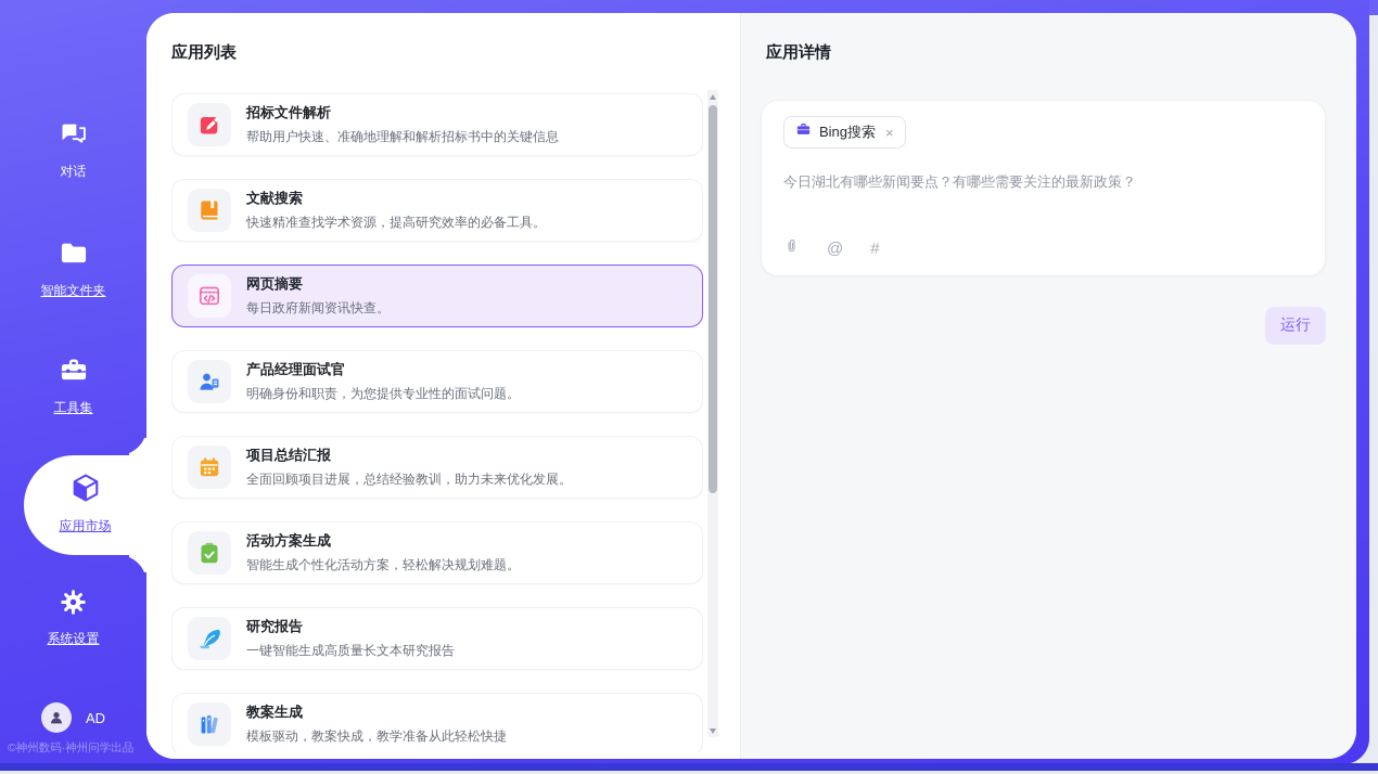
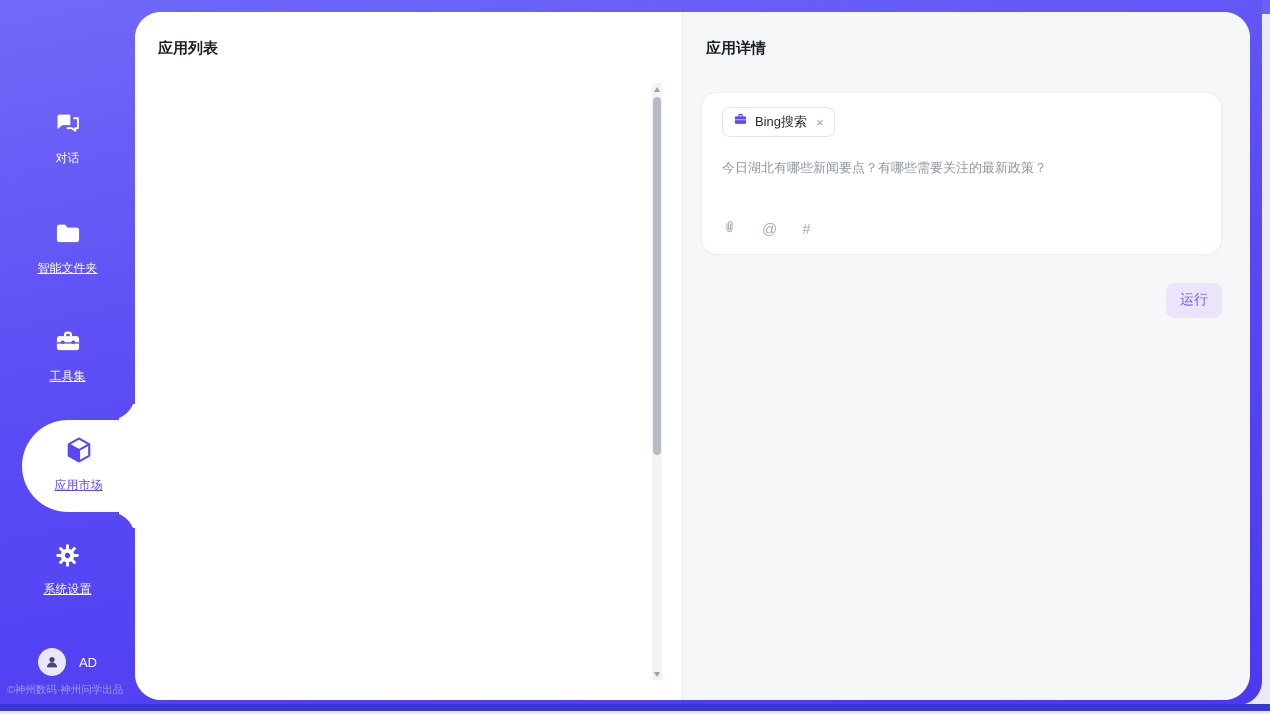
  对话
  智能文件夹
  工具集
  应用市场
  系统设置
  AD
  ©神州数码·神州问学出品
  应用列表
- 招标文件解析
- 帮助用户快速、准确地理解和解析招标书中的关键信息
- 文献搜索
- 快速精准查找学术资源，提高研究效率的必备工具。
- 网页摘要
- 每日政府新闻资讯快查。
- 产品经理面试官
- 明确身份和职责，为您提供专业性的面试问题。
- 项目总结汇报
- 全面回顾项目进展，总结经验教训，助力未来优化发展。
- 活动方案生成
- 智能生成个性化活动方案，轻松解决规划难题。
- 研究报告
- 一键智能生成高质量长文本研究报告
- 教案生成
- 模板驱动，教案快成，教学准备从此轻松快捷
  应用详情
  Bing搜索
  ×
  今日湖北有哪些新闻要点？有哪些需要关注的最新政策？
  @
  #
  运行
